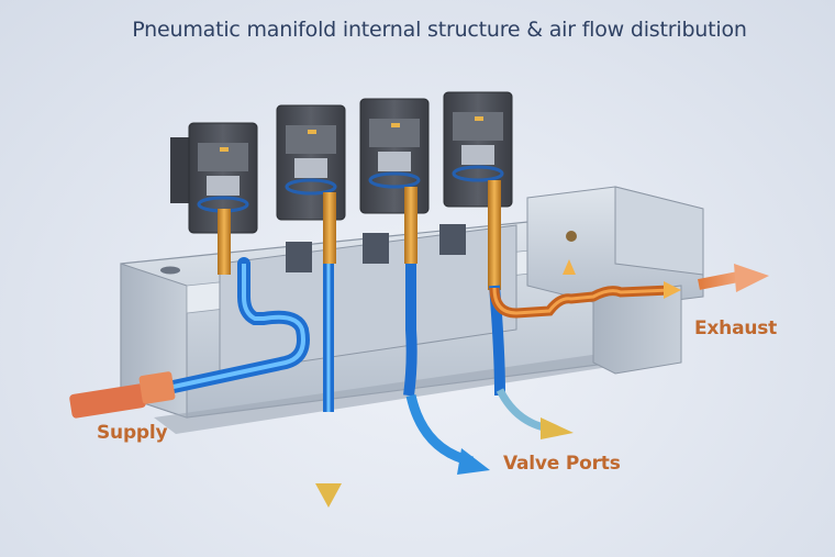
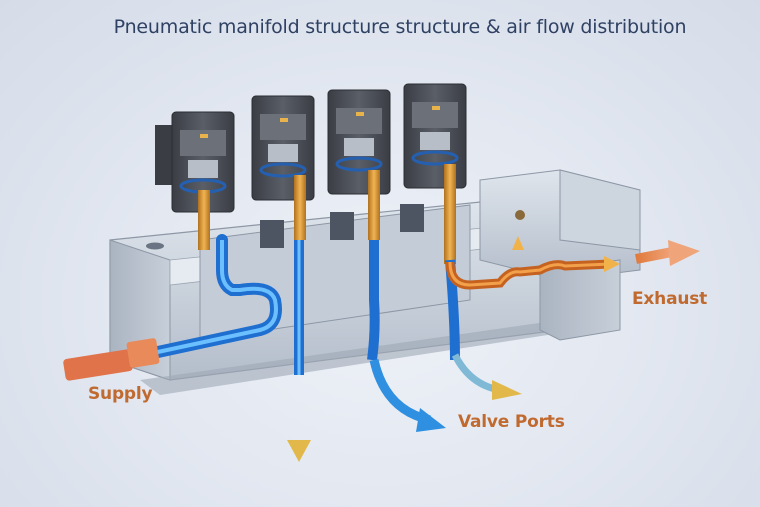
- Pneumatic manifold internal structure & air flow distribution
+ Pneumatic manifold structure structure & air flow distribution
  Supply
  Exhaust
  Valve Ports
